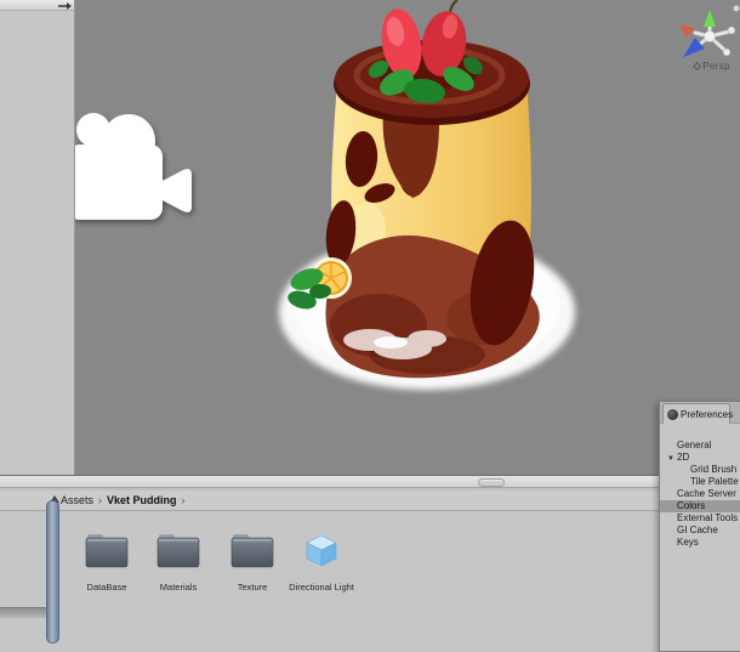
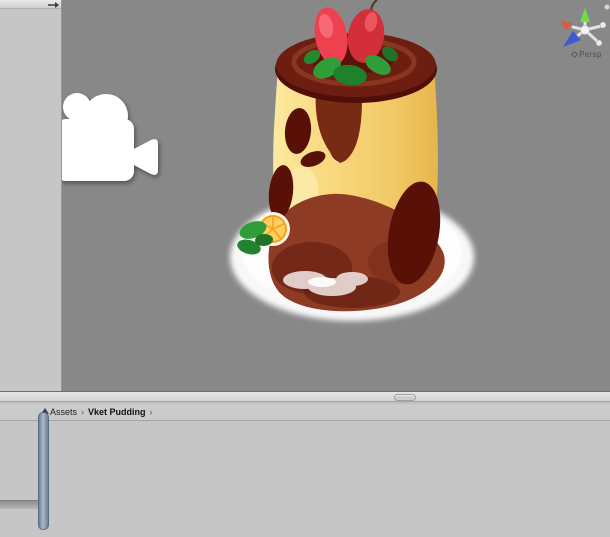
  Persp
  Assets
  ›
  Vket Pudding
  ›
- DataBase
- Materials
- Texture
- Directional Light
- Preferences
- General
- 2D
- Grid Brush
- Tile Palette
- Cache Server
- Colors
- External Tools
- GI Cache
- Keys
